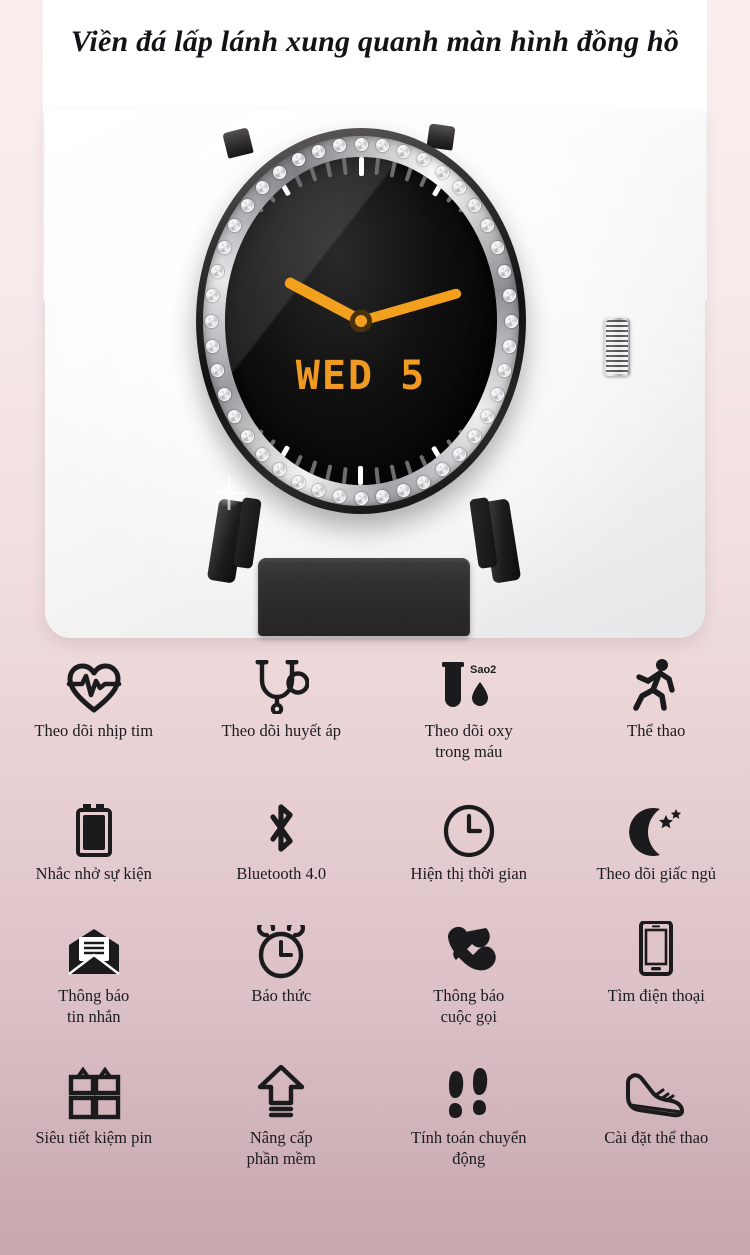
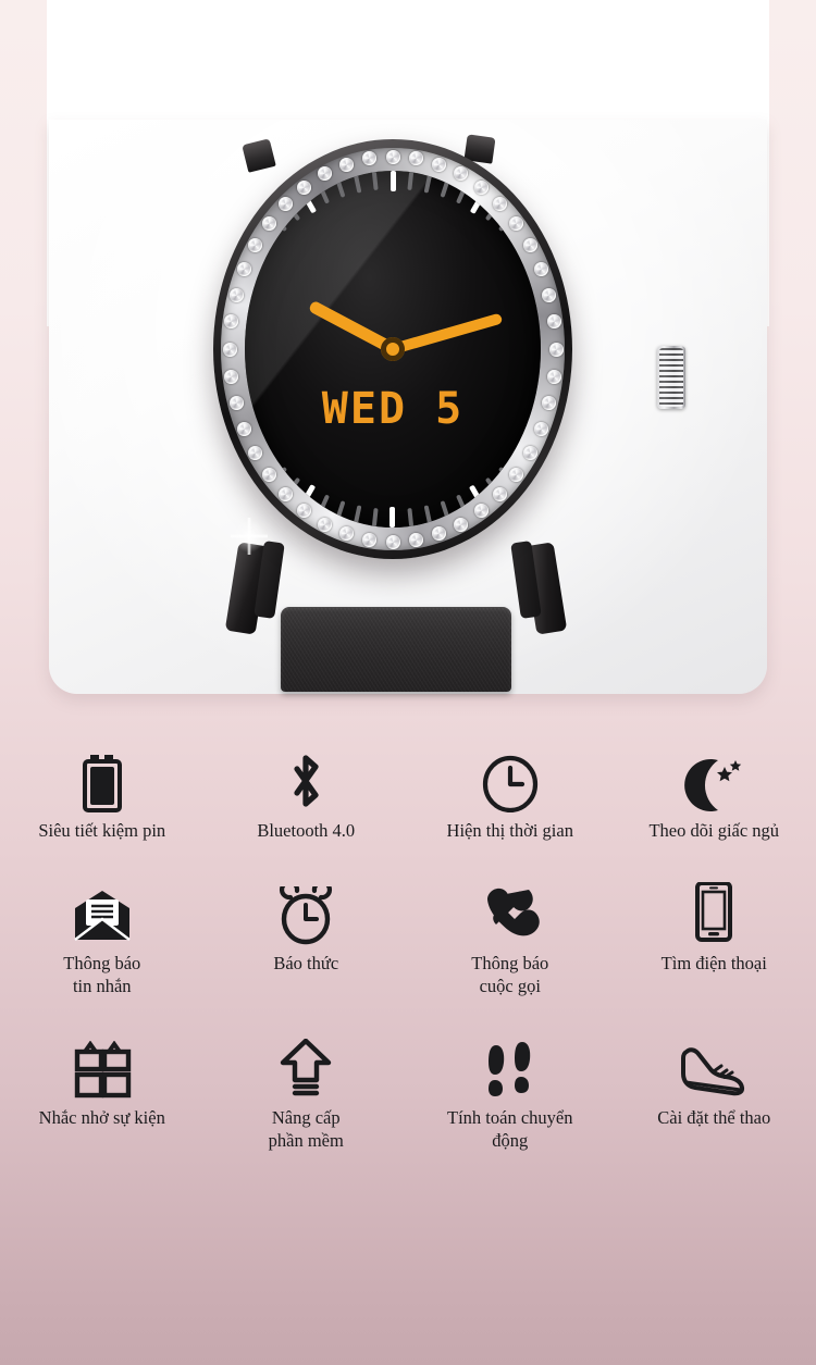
- Viền đá lấp lánh xung quanh màn hình đồng hồ
  WED 5
- Theo dõi nhịp tim
- Theo dõi huyết áp
- Sao2
- Theo dõi oxy
- trong máu
- Thể thao
- Nhắc nhở sự kiện
+ Siêu tiết kiệm pin
  Bluetooth 4.0
  Hiện thị thời gian
  Theo dõi giấc ngủ
  Thông báo
  tin nhắn
  Báo thức
  Thông báo
  cuộc gọi
  Tìm điện thoại
- Siêu tiết kiệm pin
+ Nhắc nhở sự kiện
  Nâng cấp
  phần mềm
  Tính toán chuyển
  động
  Cài đặt thể thao
